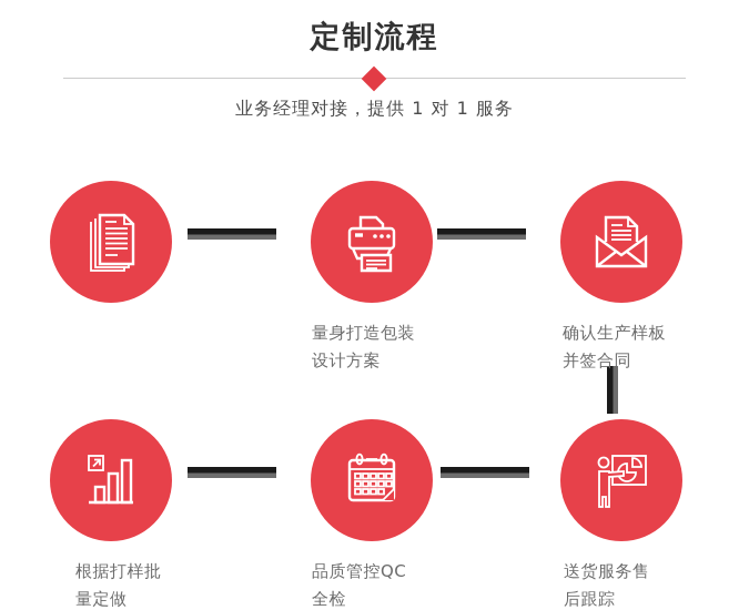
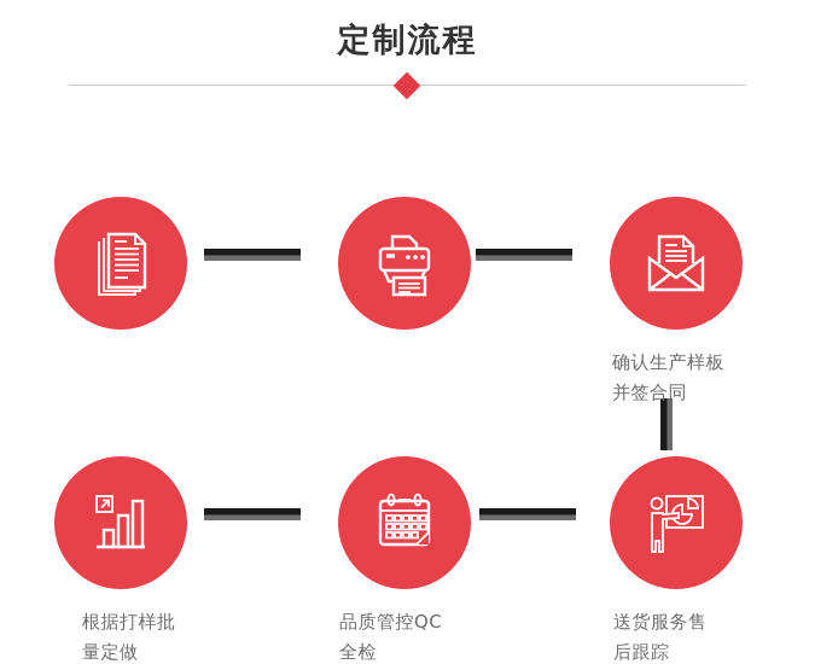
  定制流程
- 业务经理对接，提供 1 对 1 服务
- 量身打造包装
- 设计方案
  确认生产样板
  并签合同
  根据打样批
  量定做
  品质管控QC
  全检
  送货服务售
  后跟踪
